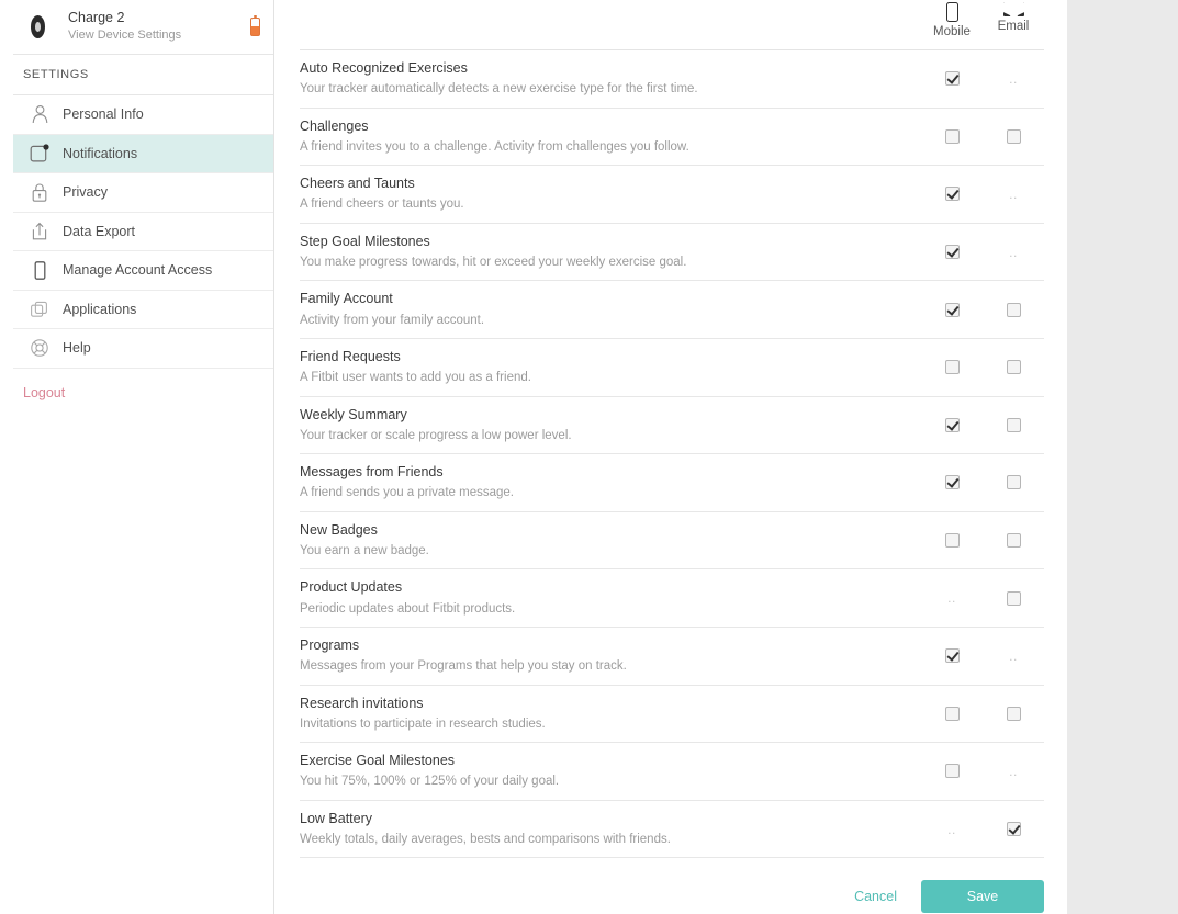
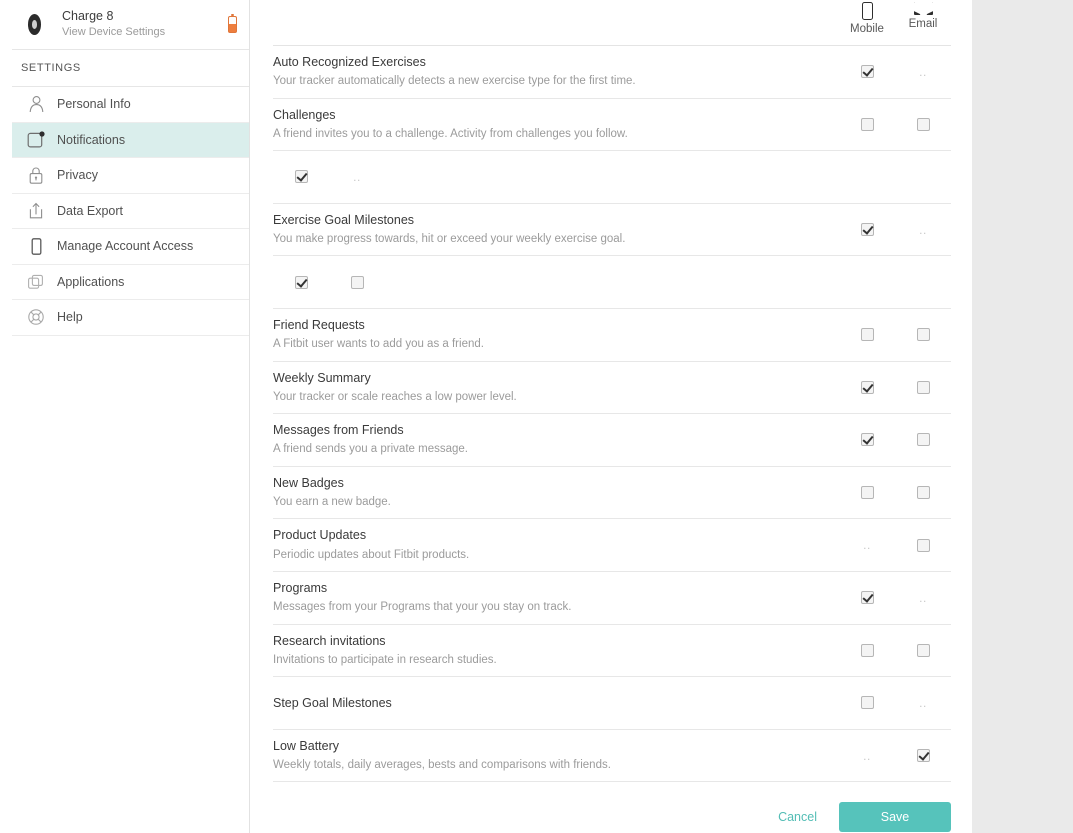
- Charge 2
+ Charge 8
  View Device Settings
  SETTINGS
  Personal Info
  Notifications
  Privacy
  Data Export
  Manage Account Access
  Applications
  Help
- Logout
  Mobile
  Email
  Auto Recognized Exercises
  Your tracker automatically detects a new exercise type for the first time.
  ..
  Challenges
  A friend invites you to a challenge. Activity from challenges you follow.
- Cheers and Taunts
- A friend cheers or taunts you.
  ..
- Step Goal Milestones
+ Exercise Goal Milestones
  You make progress towards, hit or exceed your weekly exercise goal.
  ..
- Family Account
- Activity from your family account.
  Friend Requests
  A Fitbit user wants to add you as a friend.
  Weekly Summary
- Your tracker or scale progress a low power level.
+ Your tracker or scale reaches a low power level.
  Messages from Friends
  A friend sends you a private message.
  New Badges
  You earn a new badge.
  Product Updates
  Periodic updates about Fitbit products.
  ..
  Programs
- Messages from your Programs that help you stay on track.
+ Messages from your Programs that your you stay on track.
  ..
  Research invitations
  Invitations to participate in research studies.
- Exercise Goal Milestones
+ Step Goal Milestones
- You hit 75%, 100% or 125% of your daily goal.
  ..
  Low Battery
  Weekly totals, daily averages, bests and comparisons with friends.
  ..
  Cancel
  Save
